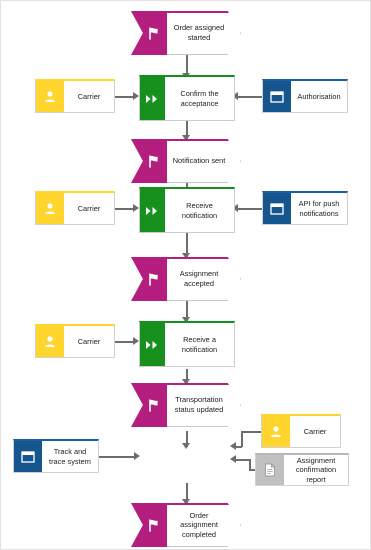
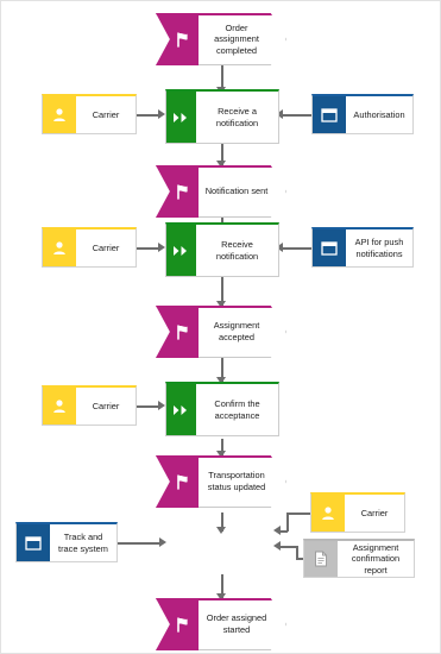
- Order assigned started
+ Order assignment completed
  Notification sent
  Assignment accepted
  Transportation status updated
- Order assignment completed
+ Order assigned started
- Confirm the acceptance
+ Receive a notification
  Receive notification
- Receive a notification
+ Confirm the acceptance
  Carrier
  Carrier
  Carrier
  Carrier
  Authorisation
  API for push notifications
  Track and trace system
  Assignment confirmation report
